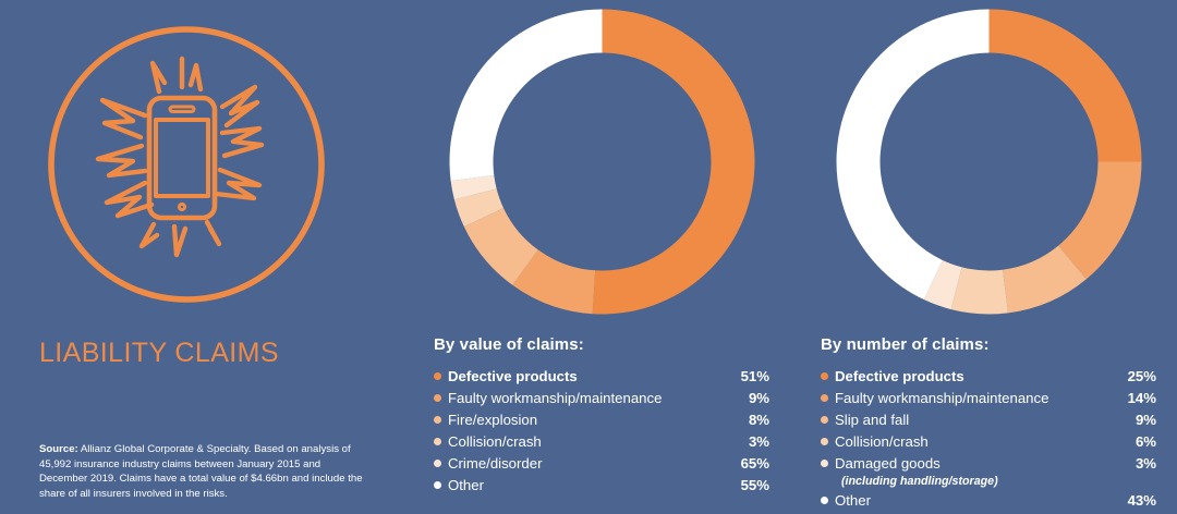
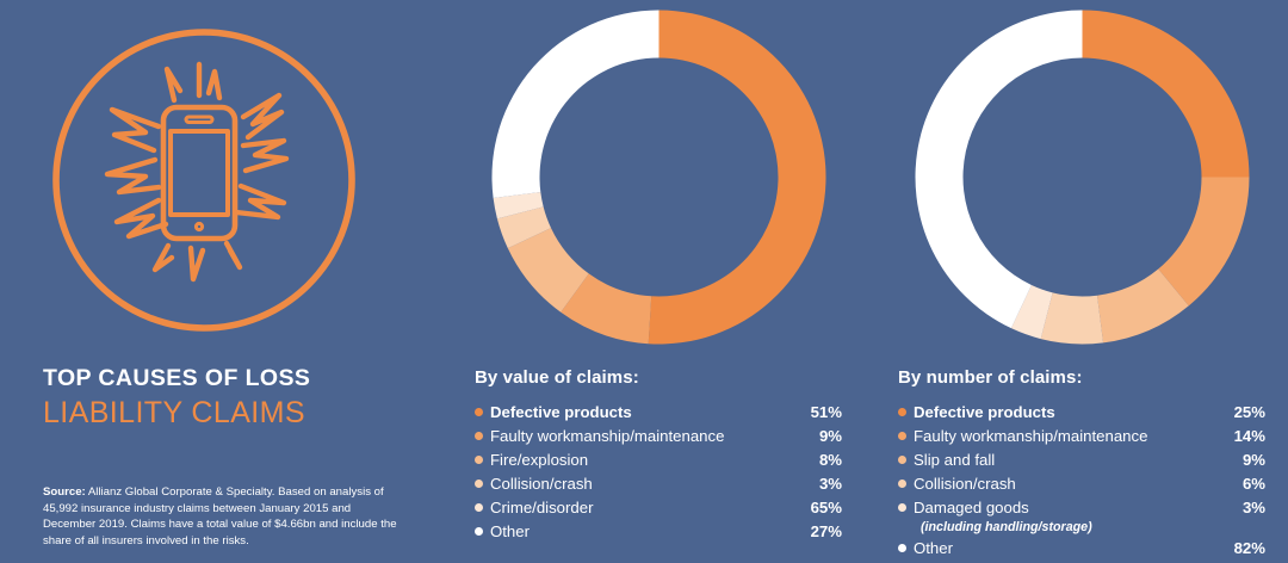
+ TOP CAUSES OF LOSS
  LIABILITY CLAIMS
  Source: Allianz Global Corporate & Specialty. Based on analysis of 45,992 insurance industry claims between January 2015 and December 2019. Claims have a total value of $4.66bn and include the share of all insurers involved in the risks.
  By value of claims:
  Defective products
  51%
  Faulty workmanship/maintenance
  9%
  Fire/explosion
  8%
  Collision/crash
  3%
  Crime/disorder
  65%
  Other
- 55%
+ 27%
  By number of claims:
  Defective products
  25%
  Faulty workmanship/maintenance
  14%
  Slip and fall
  9%
  Collision/crash
  6%
  Damaged goods
  (including handling/storage)
  3%
  Other
- 43%
+ 82%
